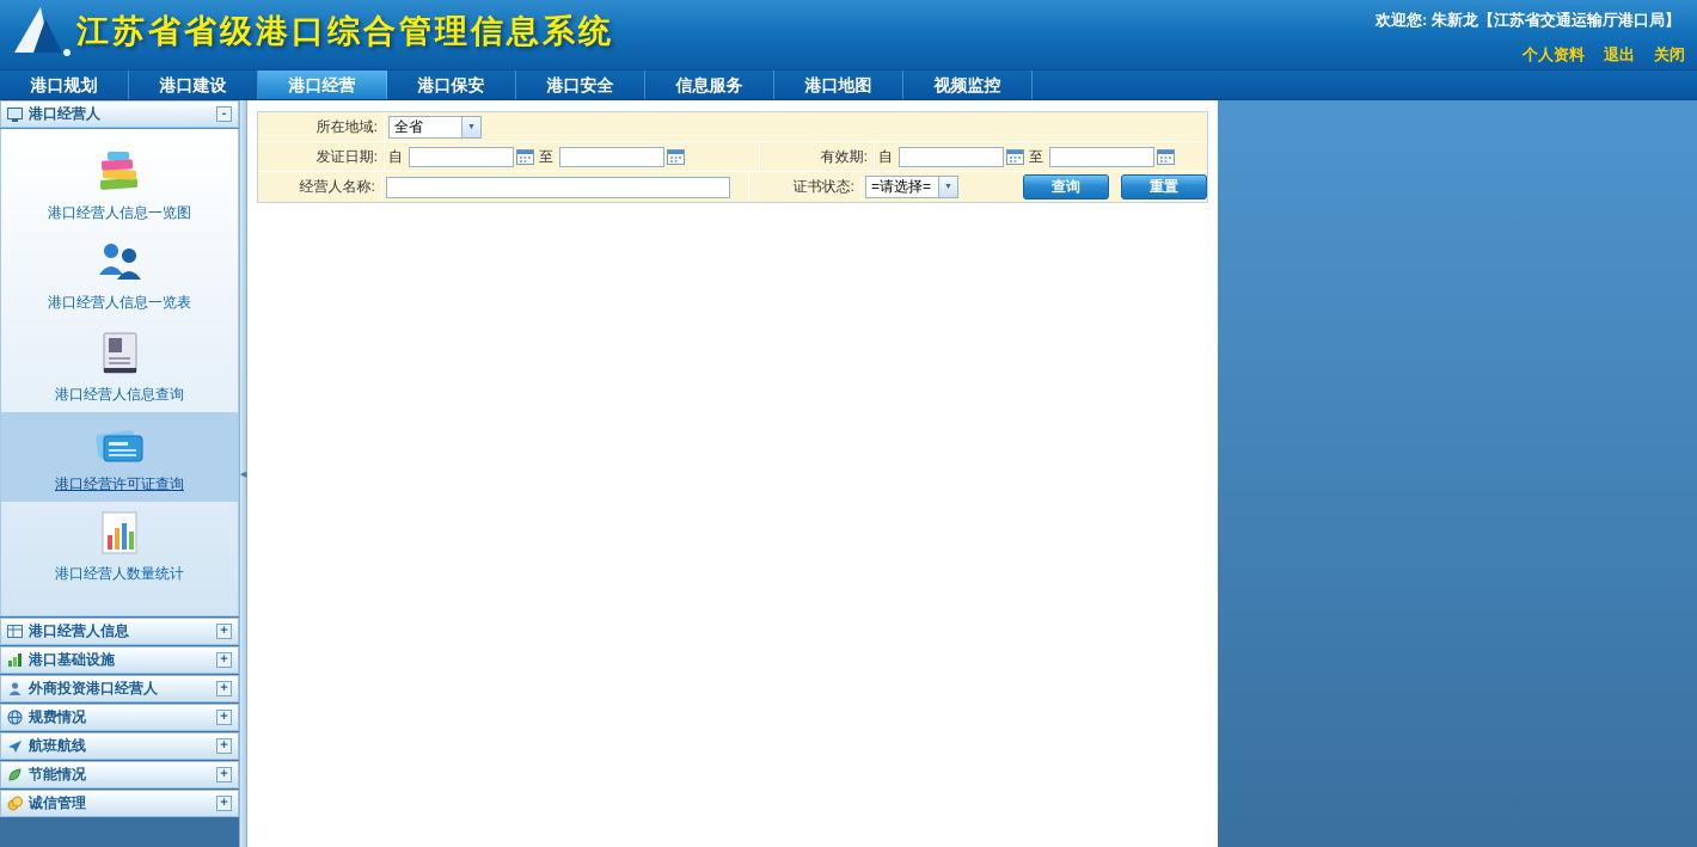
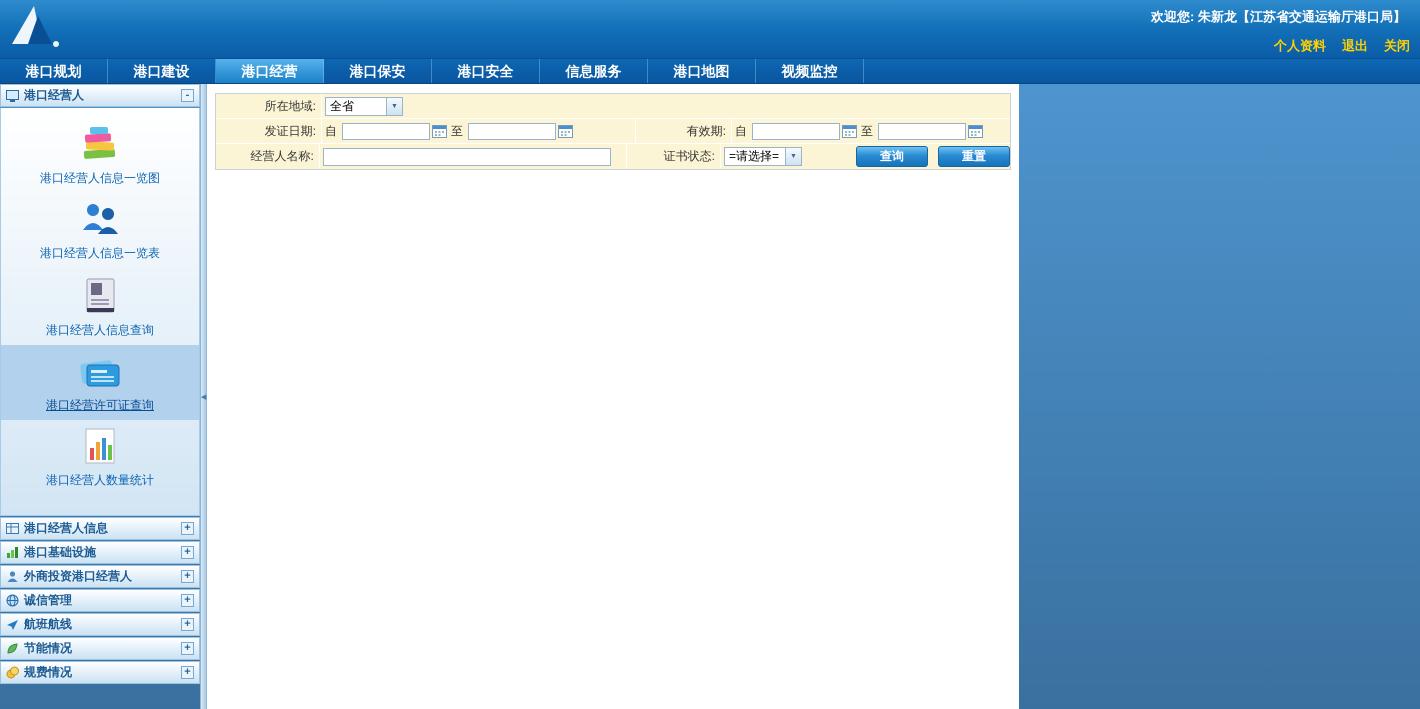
- 江苏省省级港口综合管理信息系统
  欢迎您: 朱新龙【江苏省交通运输厅港口局】
  个人资料
  退出
  关闭
  港口规划
  港口建设
  港口经营
  港口保安
  港口安全
  信息服务
  港口地图
  视频监控
  港口经营人
  -
  港口经营人信息一览图
  港口经营人信息一览表
  港口经营人信息查询
  港口经营许可证查询
  港口经营人数量统计
  港口经营人信息
  +
  港口基础设施
  +
  外商投资港口经营人
  +
- 规费情况
+ 诚信管理
  +
  航班航线
  +
  节能情况
  +
- 诚信管理
+ 规费情况
  +
  所在地域:
  全省
  发证日期:
  自
  至
  有效期:
  自
  至
  经营人名称:
  证书状态:
  =请选择=
  查询
  重置
